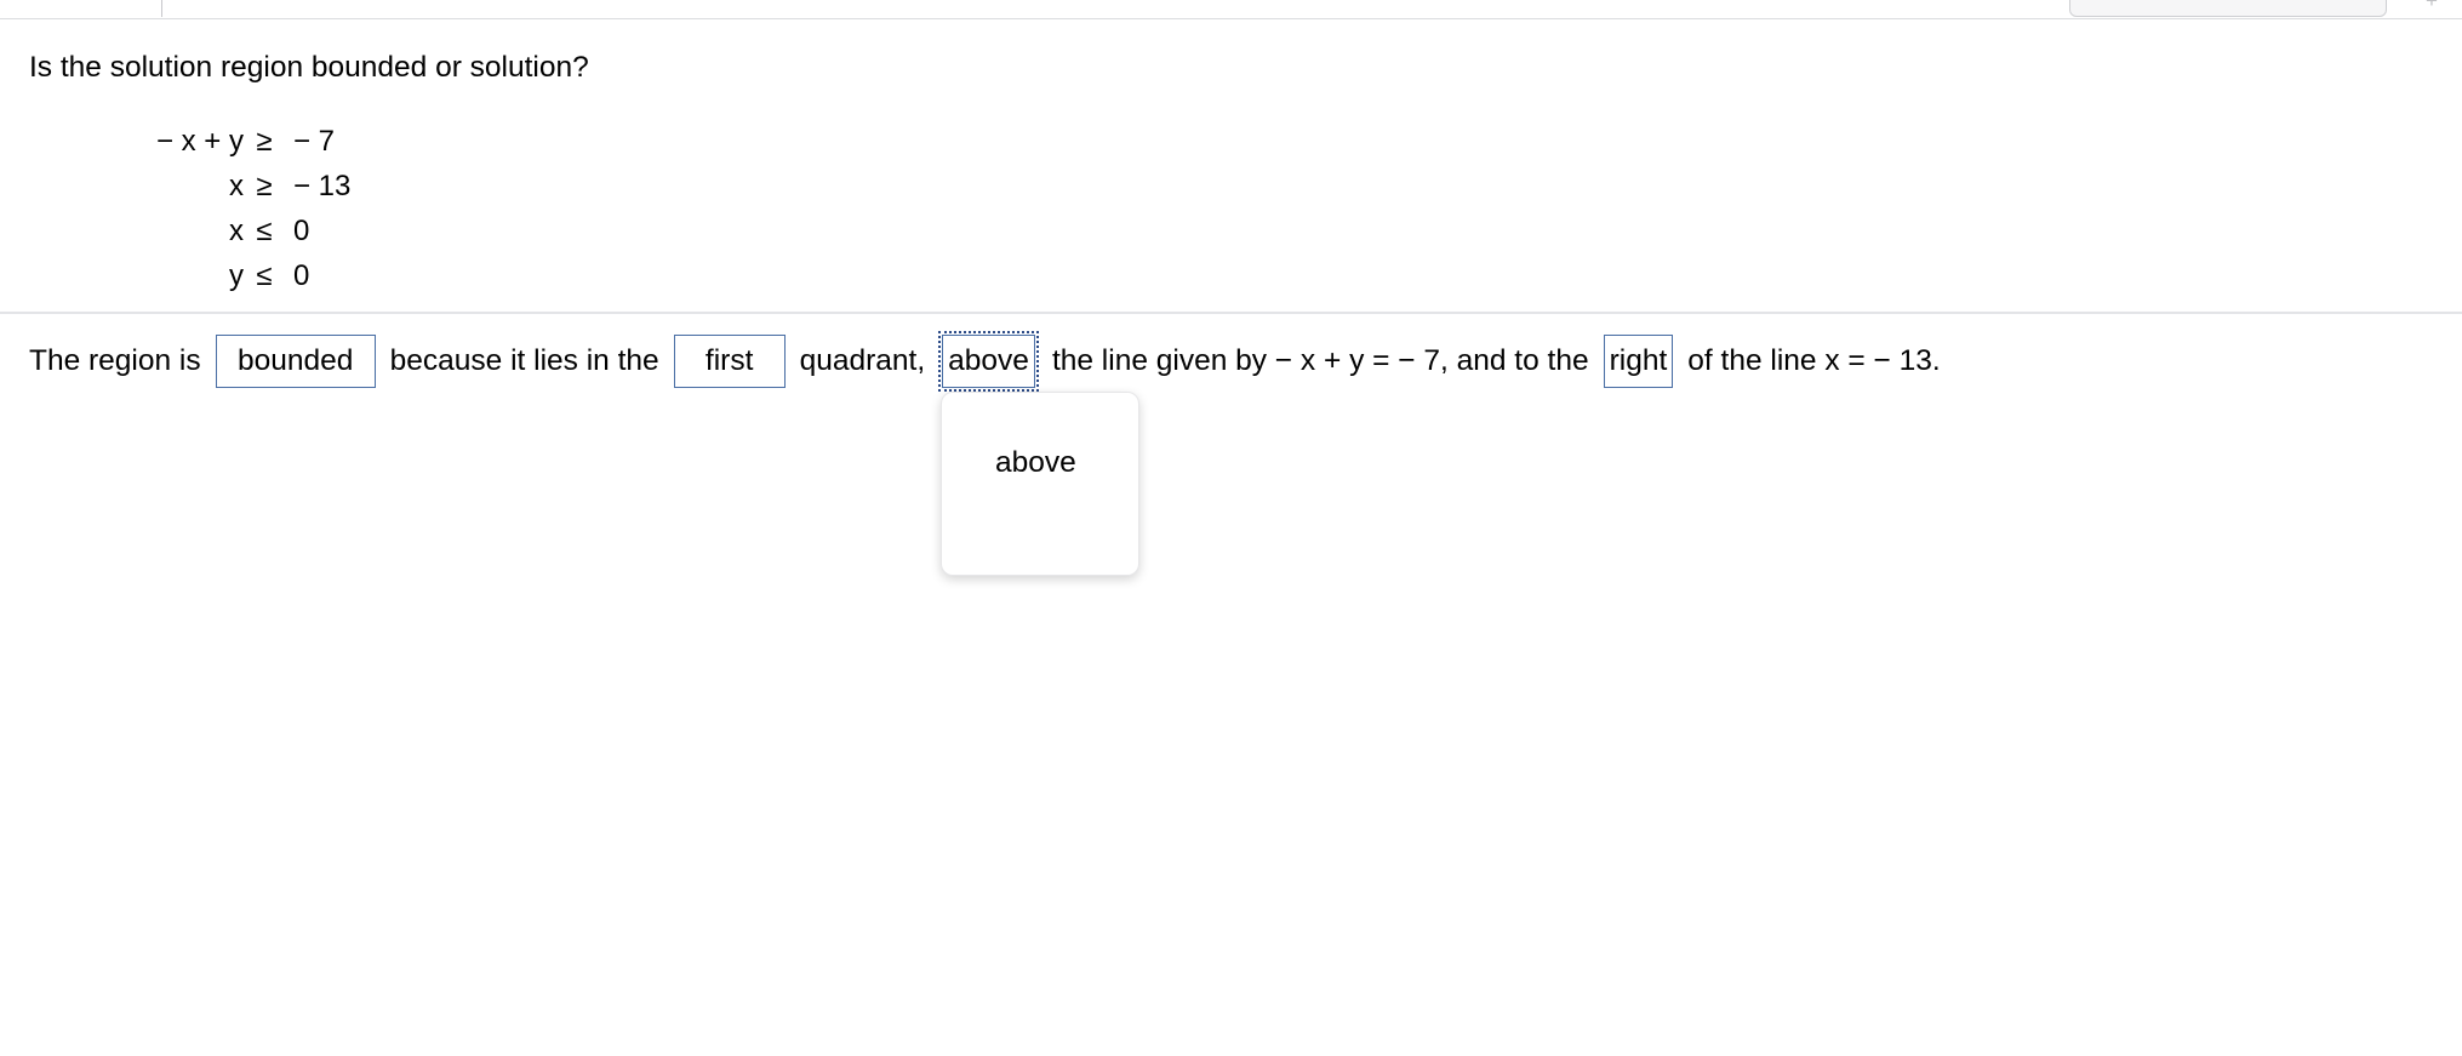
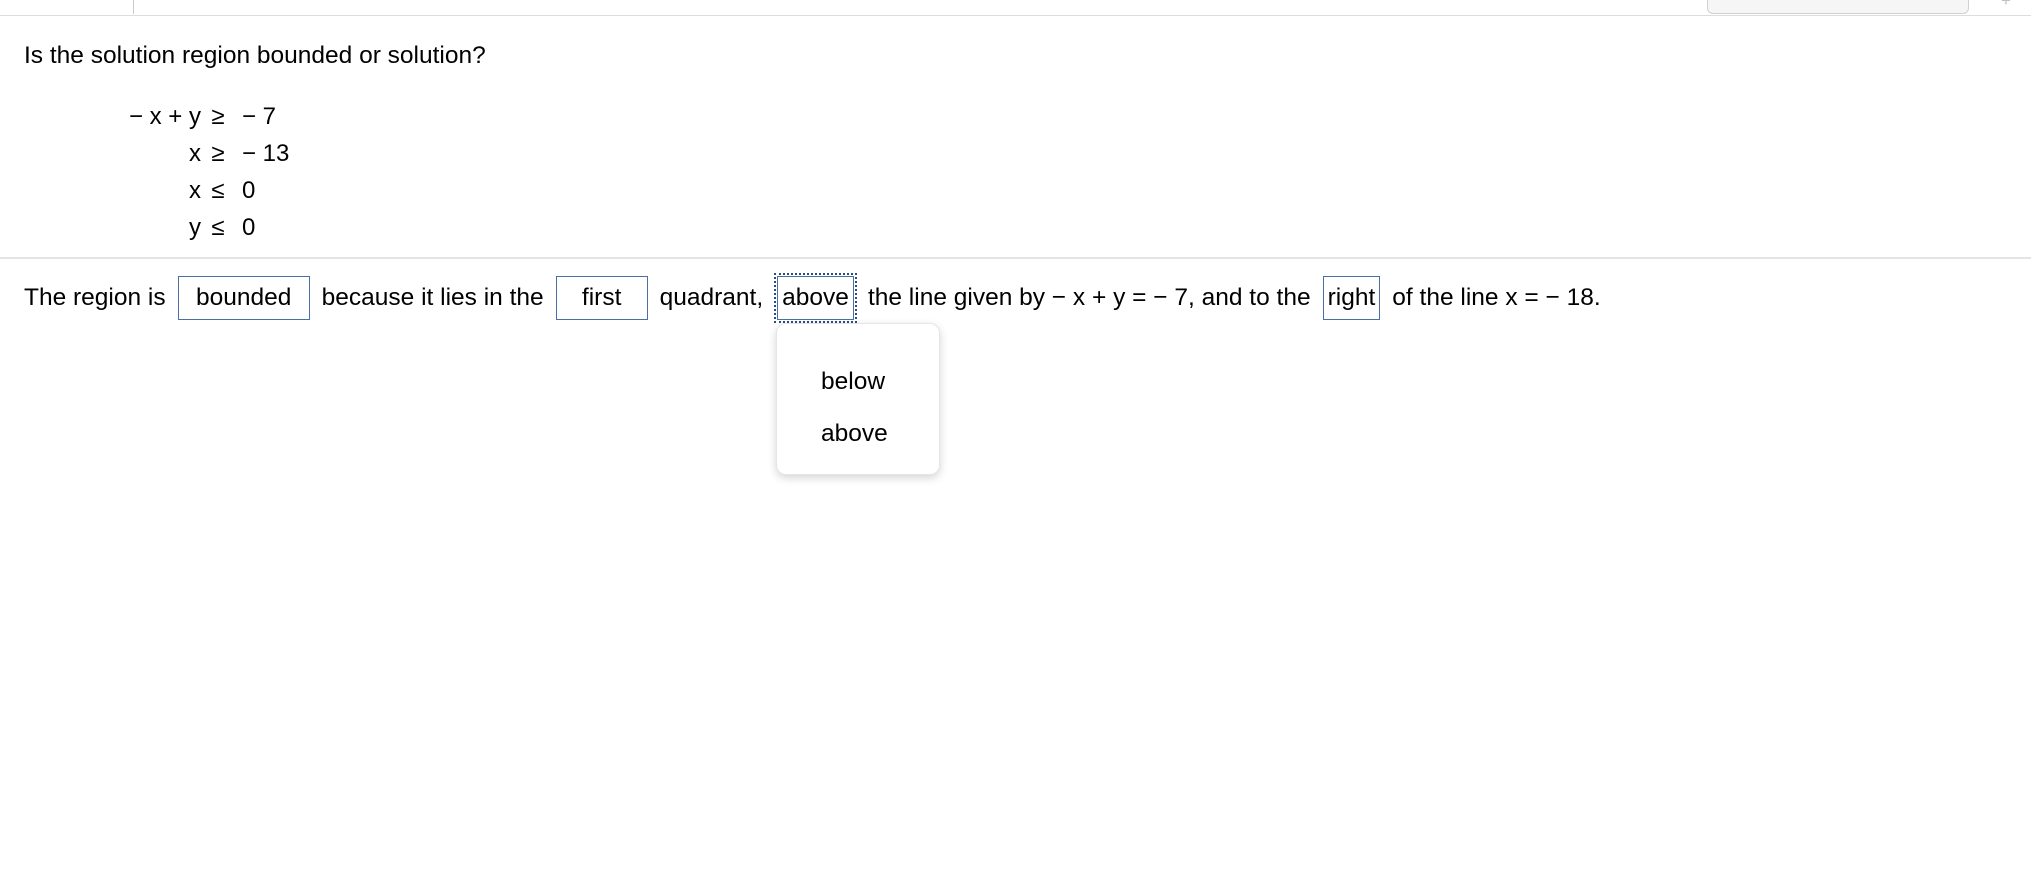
  +
  Is the solution region bounded or solution?
  − x + y
  ≥
  − 7
  x
  ≥
  − 13
  x
  ≤
  0
  y
  ≤
  0
  The region is
  bounded
  because it lies in the
  first
  quadrant,
  above
  the line given by − x + y = − 7, and to the
  right
- of the line x = − 13.
+ of the line x = − 18.
+ below
  above
